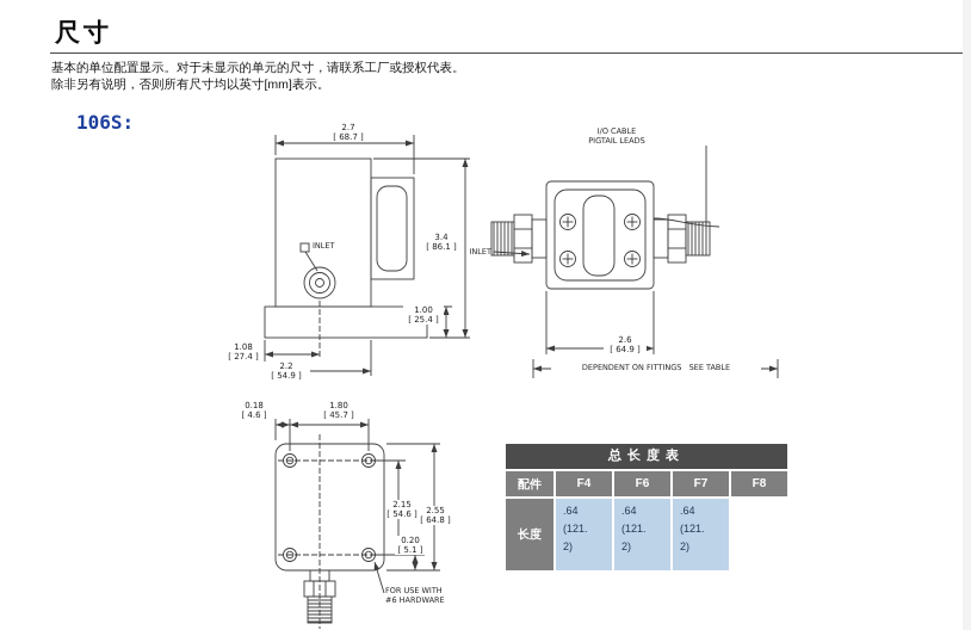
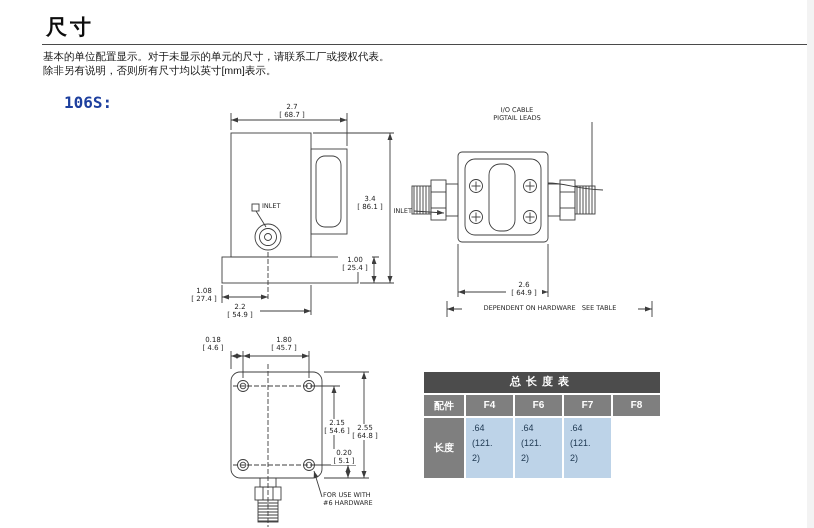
  尺寸
  基本的单位配置显示。对于未显示的单元的尺寸，请联系工厂或授权代表。
  除非另有说明，否则所有尺寸均以英寸[mm]表示。
  106S:
  2.7
  [ 68.7 ]
  3.4
  [ 86.1 ]
  1.00
  [ 25.4 ]
  INLET
  1.08
  [ 27.4 ]
  2.2
  [ 54.9 ]
  I/O CABLE
  PIGTAIL LEADS
  INLET
  2.6
  [ 64.9 ]
- DEPENDENT ON FITTINGS SEE TABLE
+ DEPENDENT ON HARDWARE SEE TABLE
  0.18
  [ 4.6 ]
  1.80
  [ 45.7 ]
  2.15
  [ 54.6 ]
  2.55
  [ 64.8 ]
  0.20
  [ 5.1 ]
  FOR USE WITH
  #6 HARDWARE
  总长度表
  配件
  F4
  F6
  F7
  F8
  长度
  .64
  (121.
  2)
  .64
  (121.
  2)
  .64
  (121.
  2)
